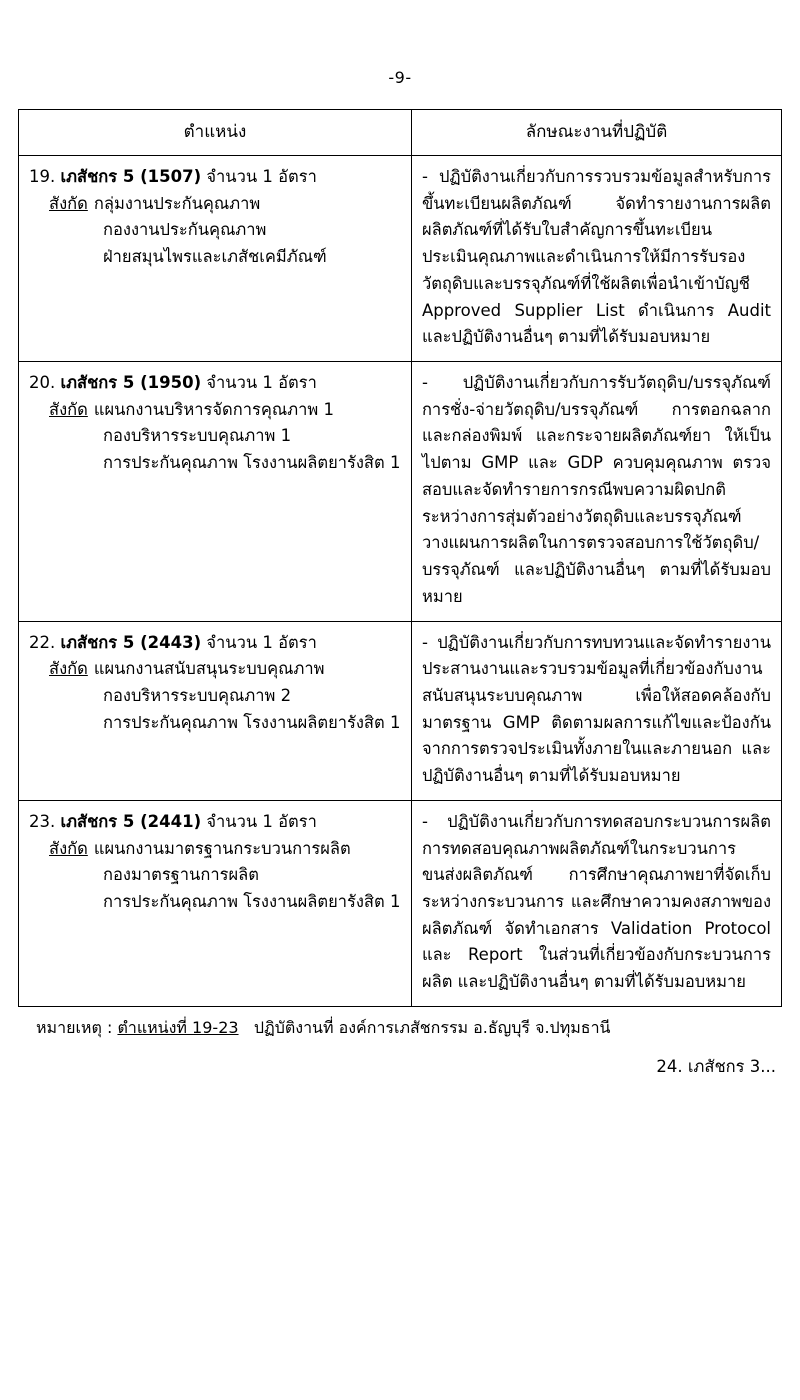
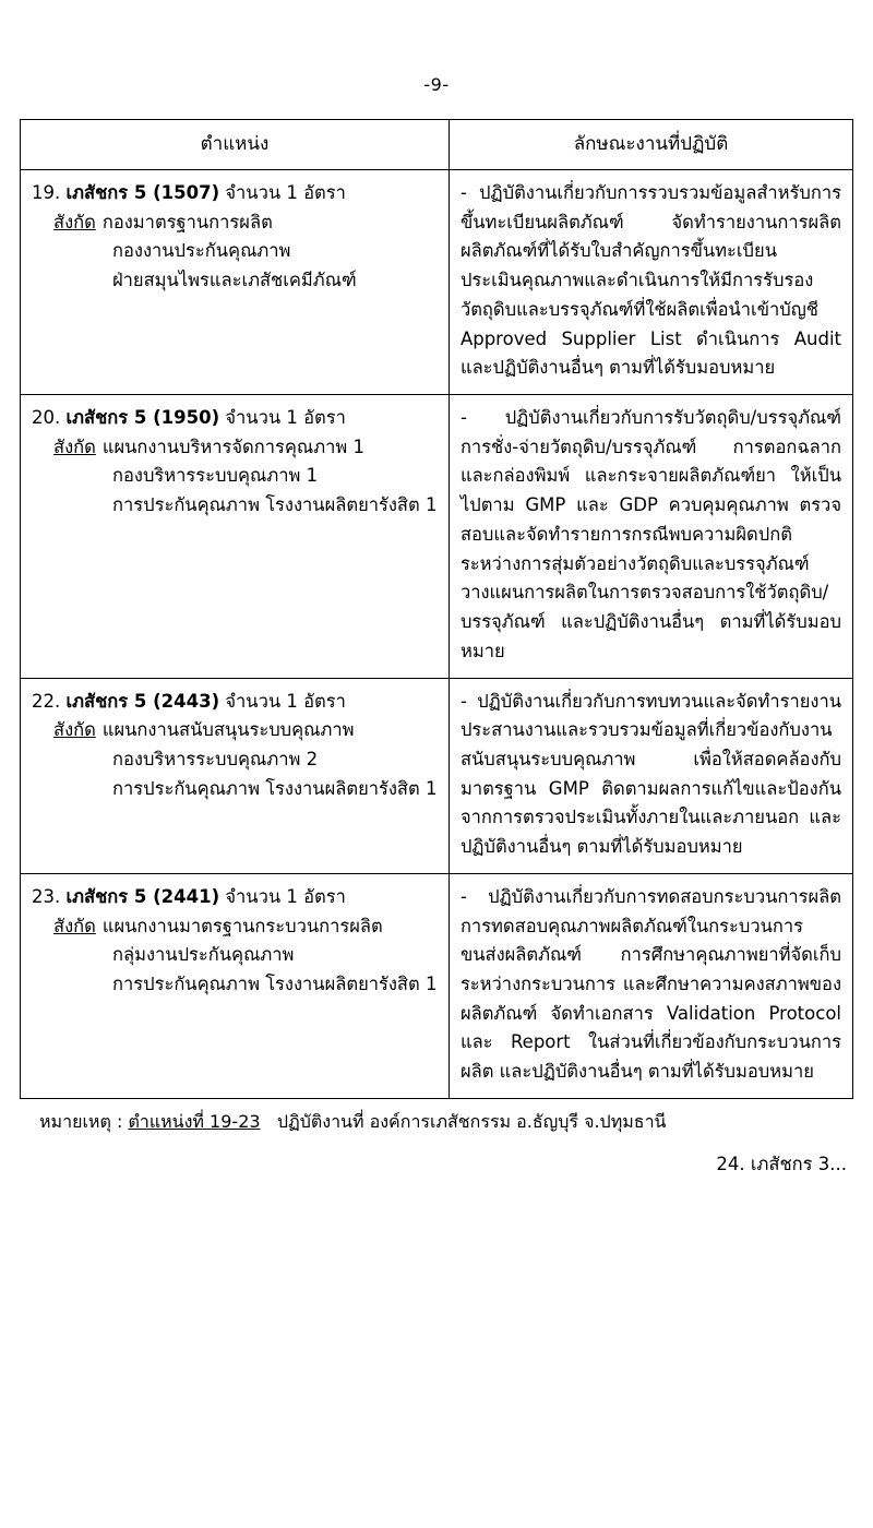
  -9-
  ตำแหน่ง	ลักษณะงานที่ปฏิบัติ
- 19. เภสัชกร 5 (1507) จำนวน 1 อัตราสังกัด กลุ่มงานประกันคุณภาพกองงานประกันคุณภาพฝ่ายสมุนไพรและเภสัชเคมีภัณฑ์	- ปฏิบัติงานเกี่ยวกับการรวบรวมข้อมูลสำหรับการขึ้นทะเบียนผลิตภัณฑ์ จัดทำรายงานการผลิตผลิตภัณฑ์ที่ได้รับใบสำคัญการขึ้นทะเบียน ประเมินคุณภาพและดำเนินการให้มีการรับรองวัตถุดิบและบรรจุภัณฑ์ที่ใช้ผลิตเพื่อนำเข้าบัญชี Approved Supplier List ดำเนินการ Audit และปฏิบัติงานอื่นๆ ตามที่ได้รับมอบหมาย
+ 19. เภสัชกร 5 (1507) จำนวน 1 อัตราสังกัด กองมาตรฐานการผลิตกองงานประกันคุณภาพฝ่ายสมุนไพรและเภสัชเคมีภัณฑ์	- ปฏิบัติงานเกี่ยวกับการรวบรวมข้อมูลสำหรับการขึ้นทะเบียนผลิตภัณฑ์ จัดทำรายงานการผลิตผลิตภัณฑ์ที่ได้รับใบสำคัญการขึ้นทะเบียน ประเมินคุณภาพและดำเนินการให้มีการรับรองวัตถุดิบและบรรจุภัณฑ์ที่ใช้ผลิตเพื่อนำเข้าบัญชี Approved Supplier List ดำเนินการ Audit และปฏิบัติงานอื่นๆ ตามที่ได้รับมอบหมาย
  20. เภสัชกร 5 (1950) จำนวน 1 อัตราสังกัด แผนกงานบริหารจัดการคุณภาพ 1กองบริหารระบบคุณภาพ 1การประกันคุณภาพ โรงงานผลิตยารังสิต 1	- ปฏิบัติงานเกี่ยวกับการรับวัตถุดิบ/บรรจุภัณฑ์ การชั่ง-จ่ายวัตถุดิบ/บรรจุภัณฑ์ การตอกฉลากและกล่องพิมพ์ และกระจายผลิตภัณฑ์ยา ให้เป็นไปตาม GMP และ GDP ควบคุมคุณภาพ ตรวจสอบและจัดทำรายการกรณีพบความผิดปกติระหว่างการสุ่มตัวอย่างวัตถุดิบและบรรจุภัณฑ์ วางแผนการผลิตในการตรวจสอบการใช้วัตถุดิบ/บรรจุภัณฑ์ และปฏิบัติงานอื่นๆ ตามที่ได้รับมอบหมาย
  22. เภสัชกร 5 (2443) จำนวน 1 อัตราสังกัด แผนกงานสนับสนุนระบบคุณภาพกองบริหารระบบคุณภาพ 2การประกันคุณภาพ โรงงานผลิตยารังสิต 1	- ปฏิบัติงานเกี่ยวกับการทบทวนและจัดทำรายงานประสานงานและรวบรวมข้อมูลที่เกี่ยวข้องกับงานสนับสนุนระบบคุณภาพ เพื่อให้สอดคล้องกับมาตรฐาน GMP ติดตามผลการแก้ไขและป้องกันจากการตรวจประเมินทั้งภายในและภายนอก และปฏิบัติงานอื่นๆ ตามที่ได้รับมอบหมาย
- 23. เภสัชกร 5 (2441) จำนวน 1 อัตราสังกัด แผนกงานมาตรฐานกระบวนการผลิตกองมาตรฐานการผลิตการประกันคุณภาพ โรงงานผลิตยารังสิต 1	- ปฏิบัติงานเกี่ยวกับการทดสอบกระบวนการผลิต การทดสอบคุณภาพผลิตภัณฑ์ในกระบวนการขนส่งผลิตภัณฑ์ การศึกษาคุณภาพยาที่จัดเก็บระหว่างกระบวนการ และศึกษาความคงสภาพของผลิตภัณฑ์ จัดทำเอกสาร Validation Protocol และ Report ในส่วนที่เกี่ยวข้องกับกระบวนการผลิต และปฏิบัติงานอื่นๆ ตามที่ได้รับมอบหมาย
+ 23. เภสัชกร 5 (2441) จำนวน 1 อัตราสังกัด แผนกงานมาตรฐานกระบวนการผลิตกลุ่มงานประกันคุณภาพการประกันคุณภาพ โรงงานผลิตยารังสิต 1	- ปฏิบัติงานเกี่ยวกับการทดสอบกระบวนการผลิต การทดสอบคุณภาพผลิตภัณฑ์ในกระบวนการขนส่งผลิตภัณฑ์ การศึกษาคุณภาพยาที่จัดเก็บระหว่างกระบวนการ และศึกษาความคงสภาพของผลิตภัณฑ์ จัดทำเอกสาร Validation Protocol และ Report ในส่วนที่เกี่ยวข้องกับกระบวนการผลิต และปฏิบัติงานอื่นๆ ตามที่ได้รับมอบหมาย
  หมายเหตุ : ตำแหน่งที่ 19-23 ปฏิบัติงานที่ องค์การเภสัชกรรม อ.ธัญบุรี จ.ปทุมธานี
  24. เภสัชกร 3...
